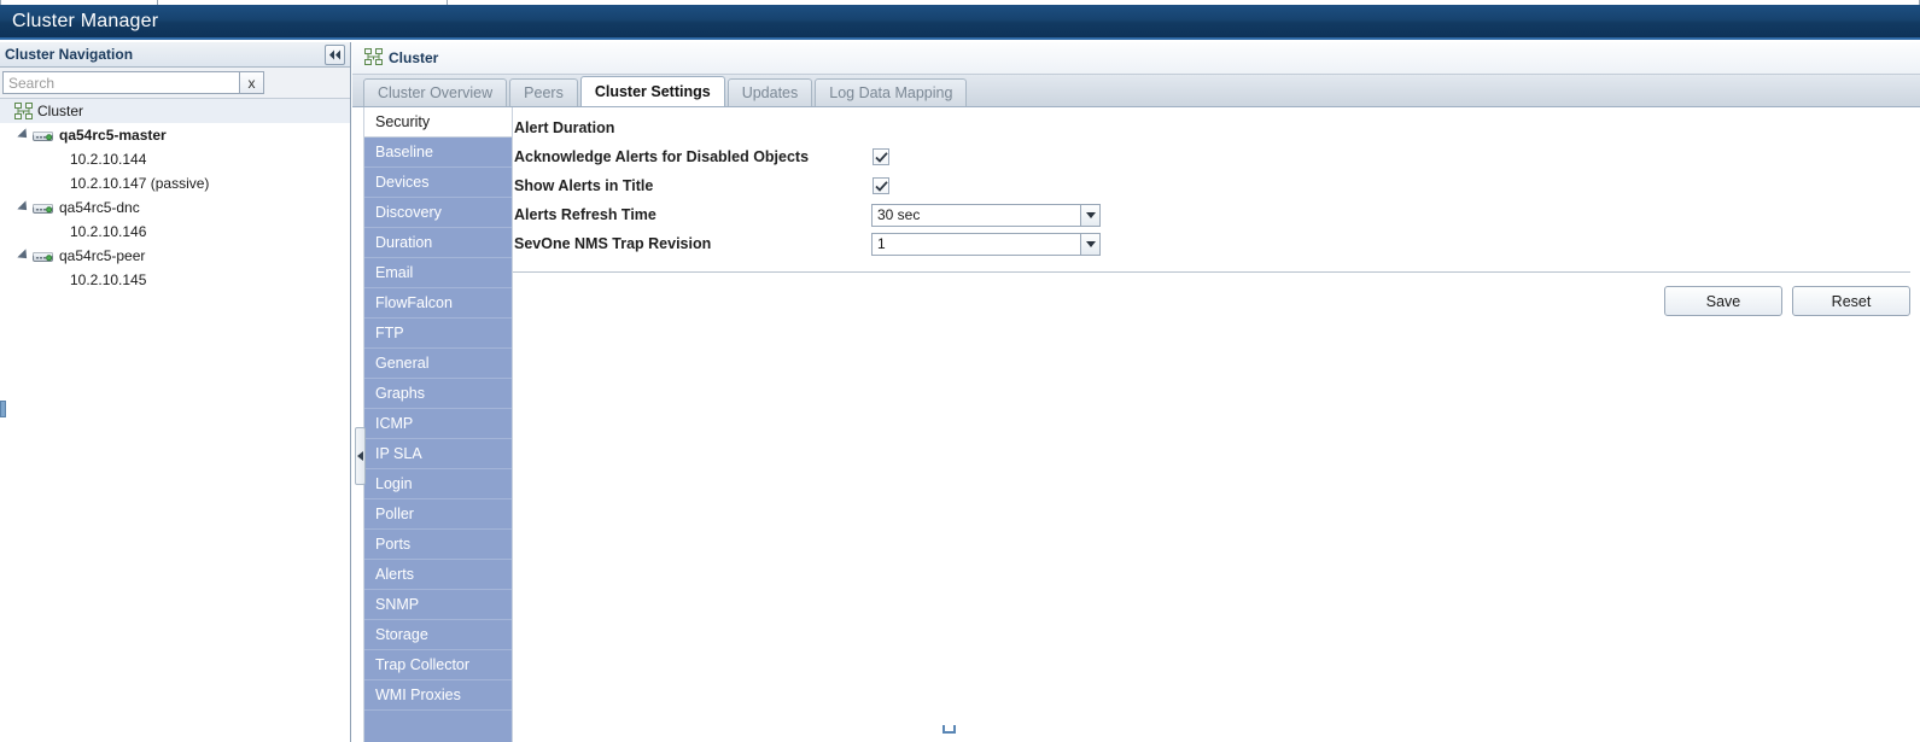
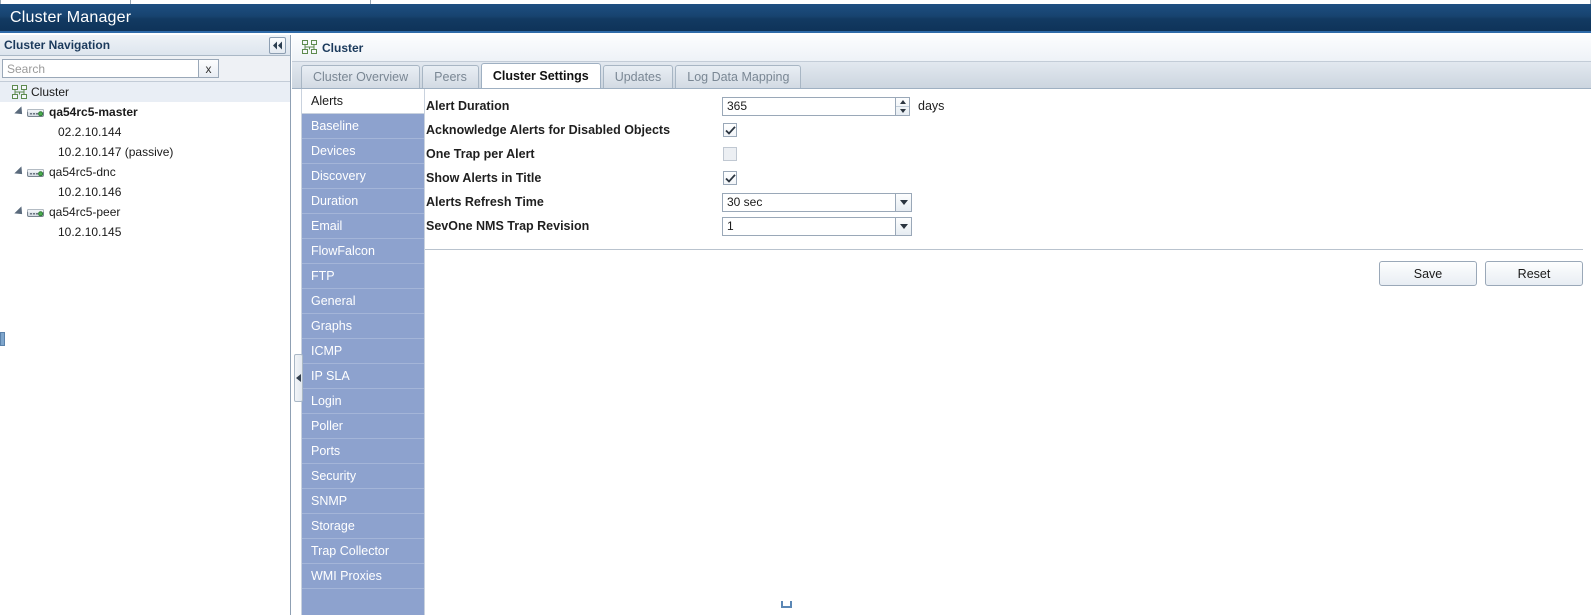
  Cluster Manager
  Cluster Navigation
  Search
  x
  Cluster
  qa54rc5-master
- 10.2.10.144
+ 02.2.10.144
  10.2.10.147 (passive)
  qa54rc5-dnc
  10.2.10.146
  qa54rc5-peer
  10.2.10.145
  Cluster
  Cluster Overview
  Peers
  Cluster Settings
  Updates
  Log Data Mapping
- Security
+ Alerts
  Baseline
  Devices
  Discovery
  Duration
  Email
  FlowFalcon
  FTP
  General
  Graphs
  ICMP
  IP SLA
  Login
  Poller
  Ports
- Alerts
+ Security
  SNMP
  Storage
  Trap Collector
  WMI Proxies
  Alert Duration
+ 365
+ days
  Acknowledge Alerts for Disabled Objects
+ One Trap per Alert
  Show Alerts in Title
  Alerts Refresh Time
  30 sec
  SevOne NMS Trap Revision
  1
  Save
  Reset
